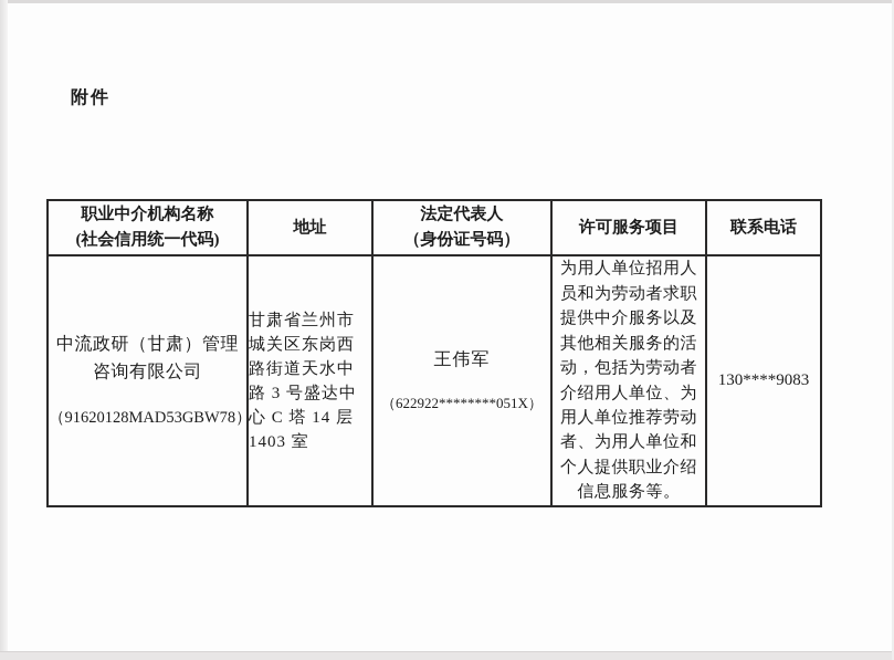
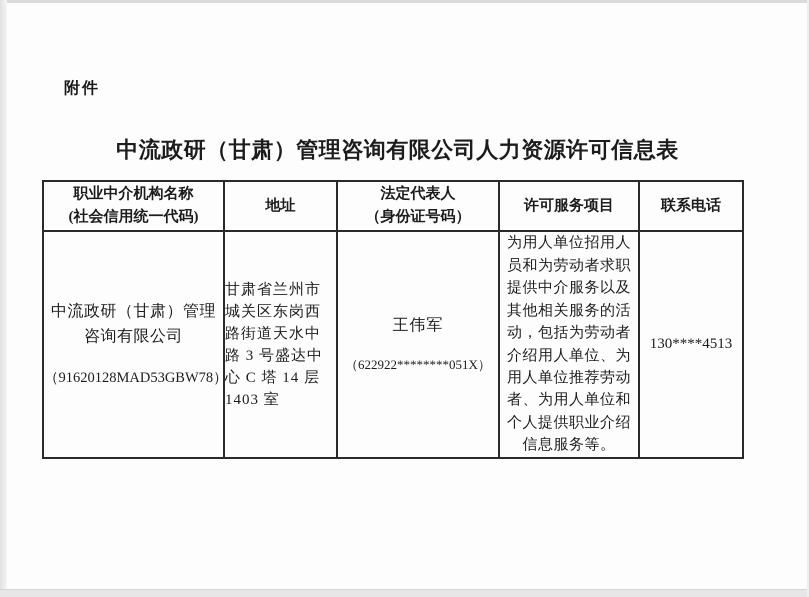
  附件
+ 中流政研（甘肃）管理咨询有限公司人力资源许可信息表
  职业中介机构名称 (社会信用统一代码)	地址	法定代表人 （身份证号码）	许可服务项目	联系电话
- 中流政研（甘肃）管理 咨询有限公司 （91620128MAD53GBW78）	甘肃省兰州市 城关区东岗西 路街道天水中 路 3 号盛达中 心 C 塔 14 层 1403 室	王伟军 （622922********051X）	为用人单位招用人 员和为劳动者求职 提供中介服务以及 其他相关服务的活 动，包括为劳动者 介绍用人单位、为 用人单位推荐劳动 者、为用人单位和 个人提供职业介绍 信息服务等。	130****9083
+ 中流政研（甘肃）管理 咨询有限公司 （91620128MAD53GBW78）	甘肃省兰州市 城关区东岗西 路街道天水中 路 3 号盛达中 心 C 塔 14 层 1403 室	王伟军 （622922********051X）	为用人单位招用人 员和为劳动者求职 提供中介服务以及 其他相关服务的活 动，包括为劳动者 介绍用人单位、为 用人单位推荐劳动 者、为用人单位和 个人提供职业介绍 信息服务等。	130****4513
